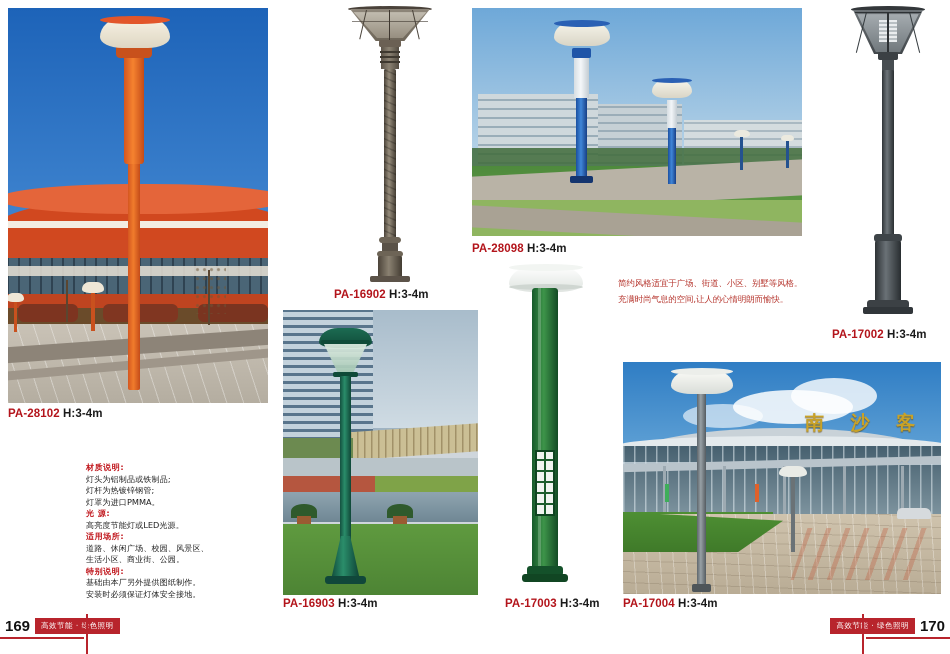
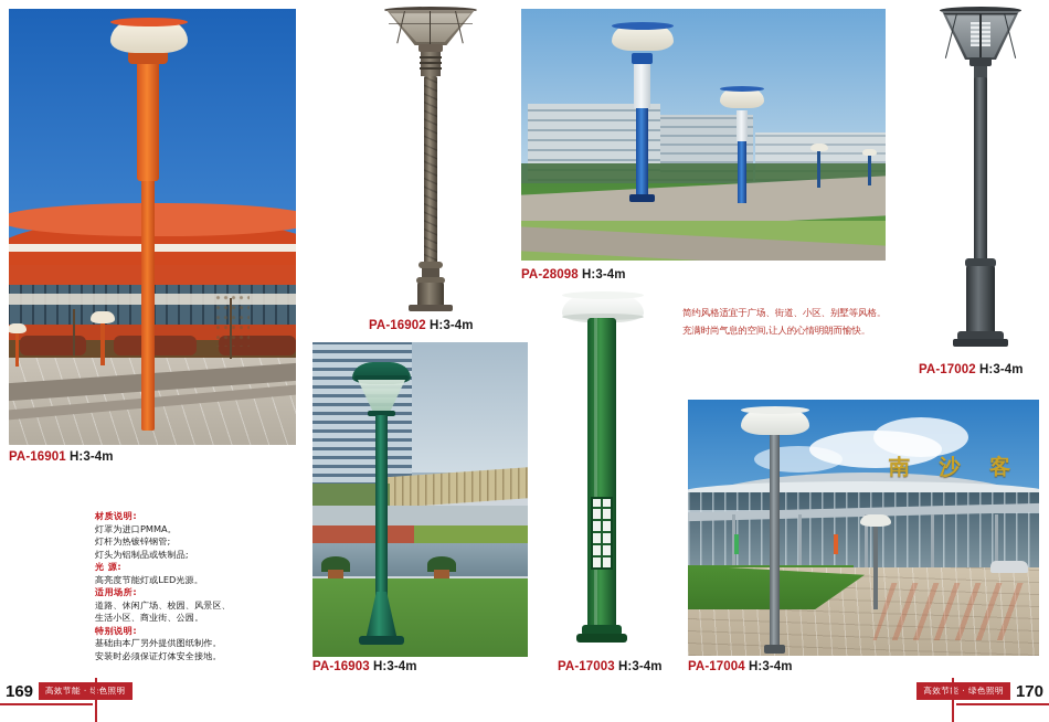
- PA-28102 H:3-4m
+ PA-16901 H:3-4m
  PA-16902 H:3-4m
  PA-28098 H:3-4m
  PA-17002 H:3-4m
  简约风格适宜于广场、街道、小区、别墅等风格。
  充满时尚气息的空间,让人的心情明朗而愉快。
  PA-16903 H:3-4m
  PA-17003 H:3-4m
  南 沙 客
  PA-17004 H:3-4m
  材质说明:
- 灯头为铝制品或铁制品;
+ 灯罩为进口PMMA。
  灯杆为热镀锌钢管;
- 灯罩为进口PMMA。
+ 灯头为铝制品或铁制品;
  光 源:
  高亮度节能灯或LED光源。
  适用场所:
  道路、休闲广场、校园、风景区、
  生活小区、商业街、公园。
  特别说明:
  基础由本厂另外提供图纸制作。
  安装时必须保证灯体安全接地。
  169
  高效节能 ·色照明
  高效节能 · 绿色照明
  170
